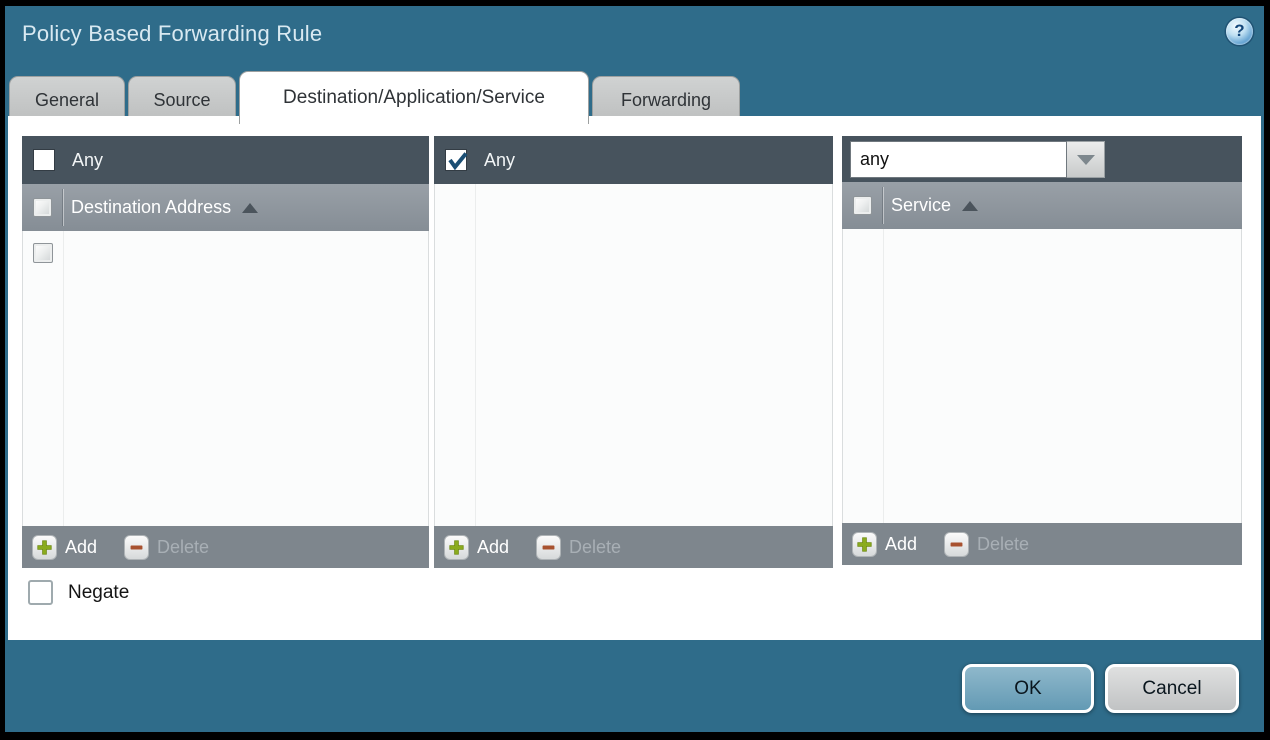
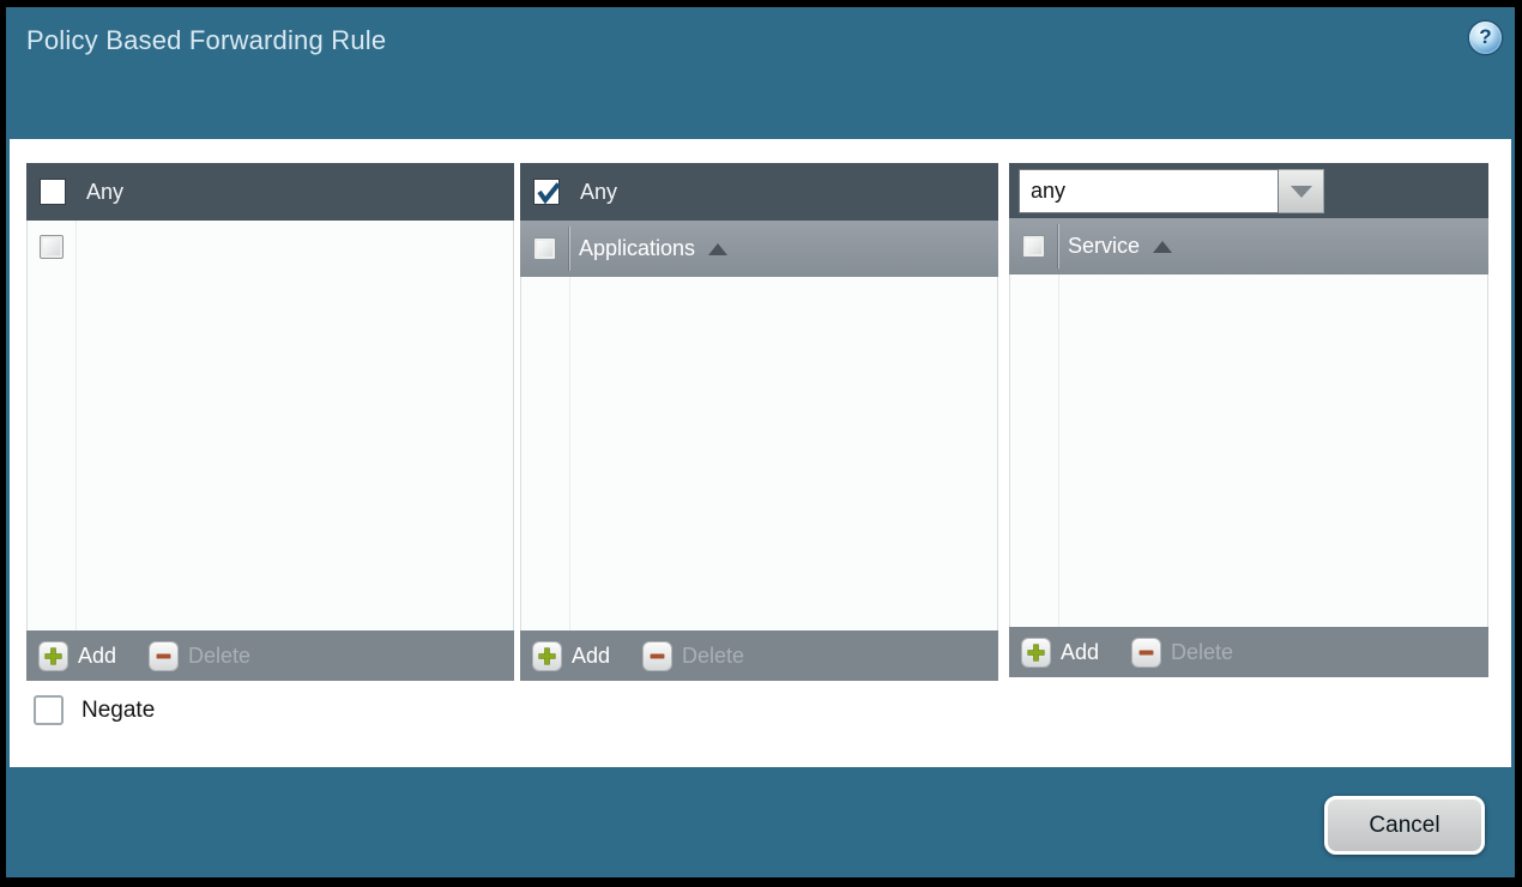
  Policy Based Forwarding Rule
- General
- Source
- Destination/Application/Service
- Forwarding
  Any
- Destination Address
  Add
  Delete
  Any
+ Applications
  Add
  Delete
  any
  Service
  Add
  Delete
  Negate
- OK
  Cancel
